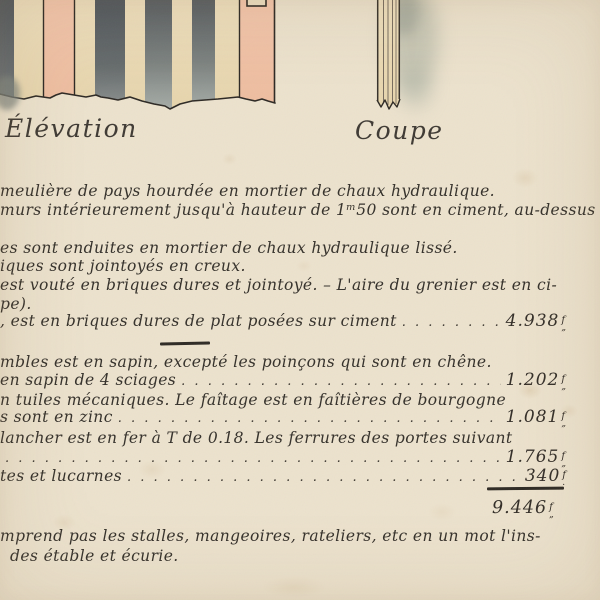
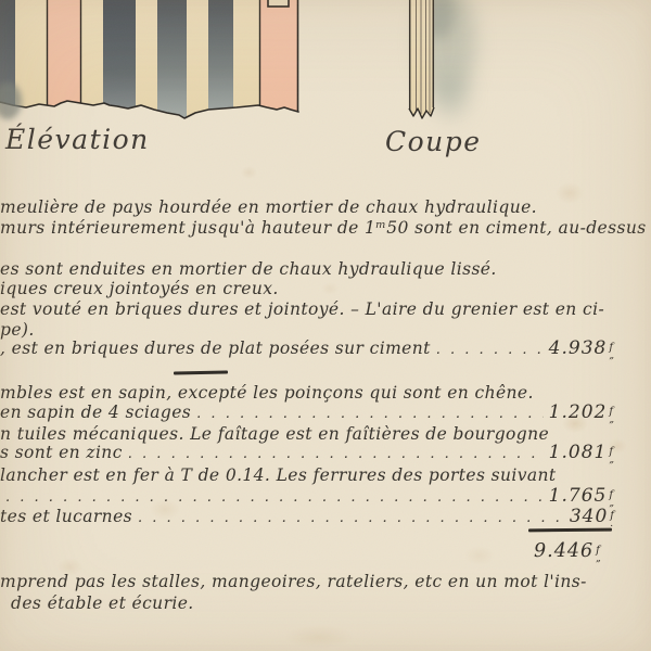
  Élévation
  Coupe
  meulière de pays hourdée en mortier de chaux hydraulique.
  murs intérieurement jusqu'à hauteur de 1ᵐ50 sont en ciment, au-dessus
  es sont enduites en mortier de chaux hydraulique lissé.
- iques sont jointoyés en creux.
+ iques creux jointoyés en creux.
  est vouté en briques dures et jointoyé. – L'aire du grenier est en ci-
  pe).
  , est en briques dures de plat posées sur ciment
  4.938
  f
  „
  mbles est en sapin, excepté les poinçons qui sont en chêne.
  en sapin de 4 sciages
  1.202
  f
  „
  n tuiles mécaniques. Le faîtage est en faîtières de bourgogne
  s sont en zinc
  1.081
  f
  „
- lancher est en fer à T de 0.18. Les ferrures des portes suivant
+ lancher est en fer à T de 0.14. Les ferrures des portes suivant
  1.765
  f
  „
  tes et lucarnes
  340
  f
  .
  9.446
  f
  „
  mprend pas les stalles, mangeoires, rateliers, etc en un mot l'ins-
  des étable et écurie.
